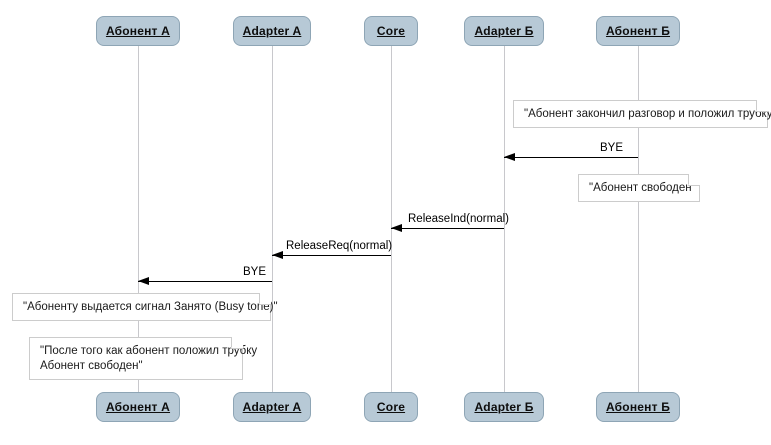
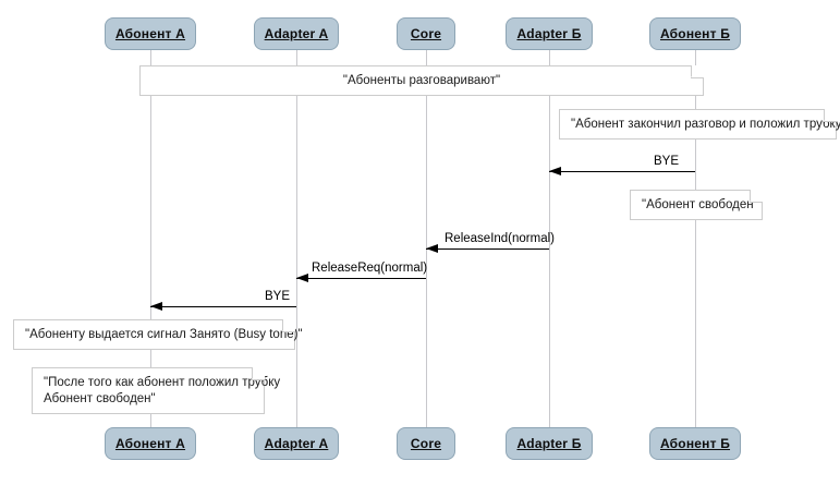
+ "Абоненты разговаривают"
  "Абонент закончил разговор и положил тру
  "Абонент свободен
  "Абоненту выдается сигнал Занято (Busy to
  "После того как абонент положил тр
  Абонент свободен"
  BYE
  ReleaseInd(normal)
  ReleaseReq(normal)
  BYE
  Абонент А
  Абонент А
  Adapter A
  Adapter A
  Core
  Core
  Adapter Б
  Adapter Б
  Абонент Б
  Абонент Б
